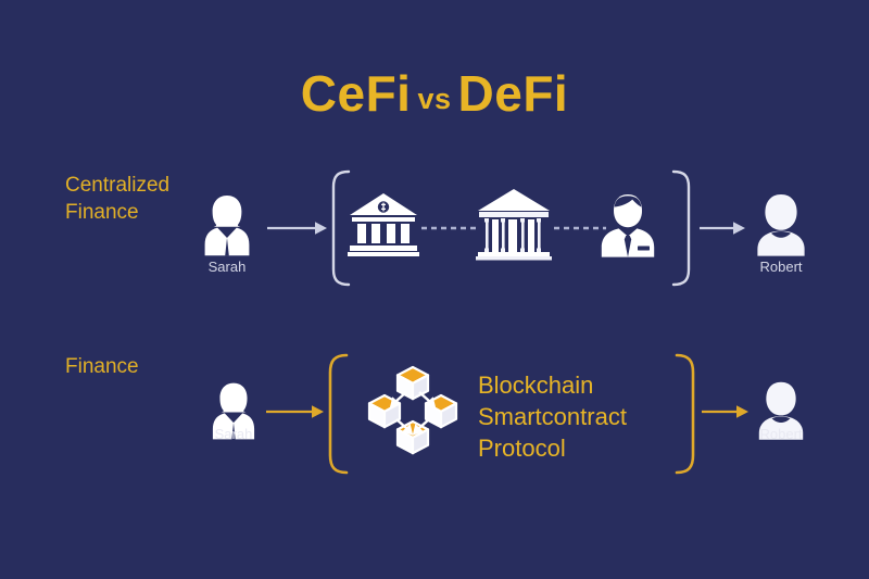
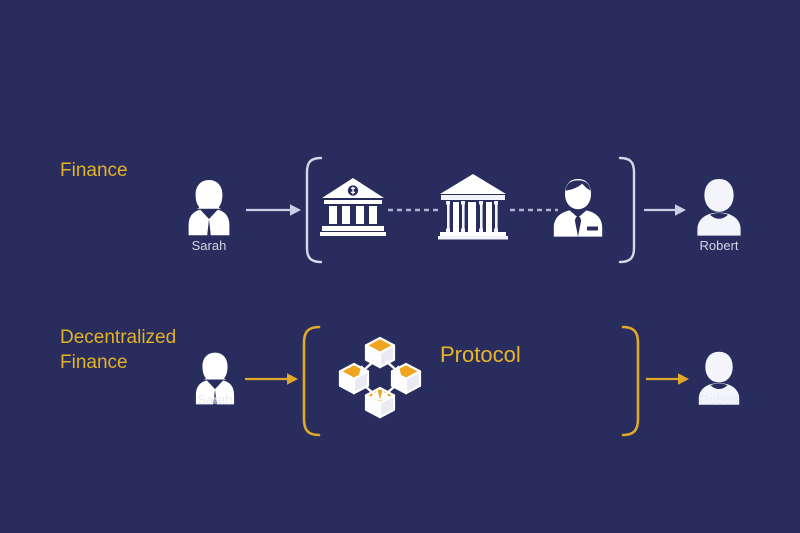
- CeFi vs DeFi
- Centralized
  Finance
  Sarah
  Robert
+ Decentralized
  Finance
  Sarah
- Blockchain
- Smartcontract
  Protocol
  Robert
